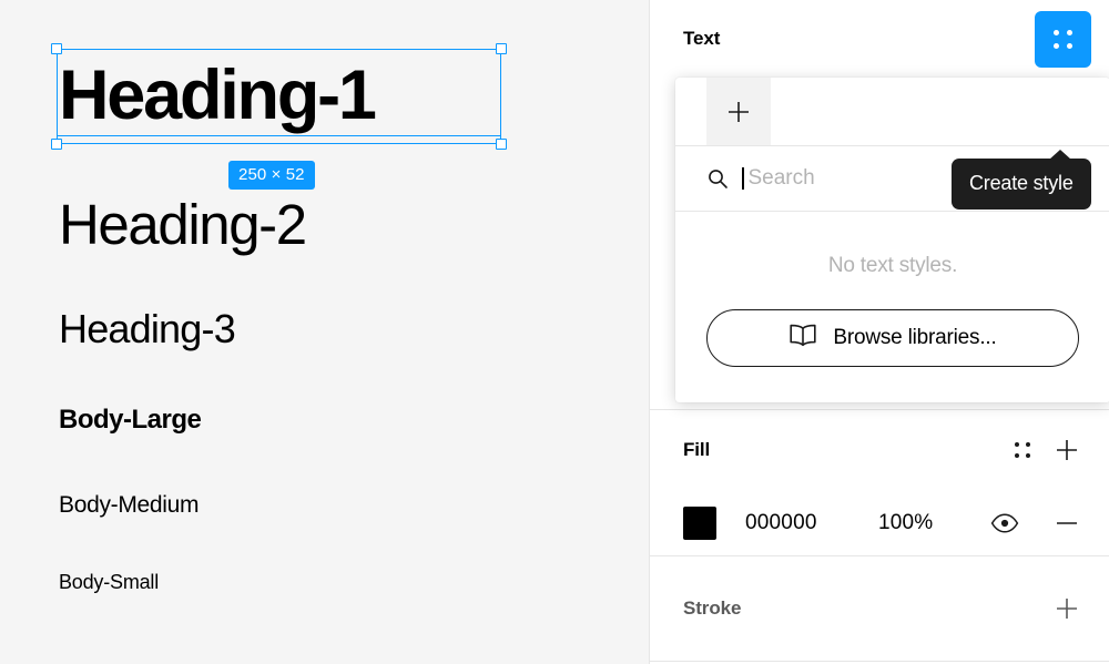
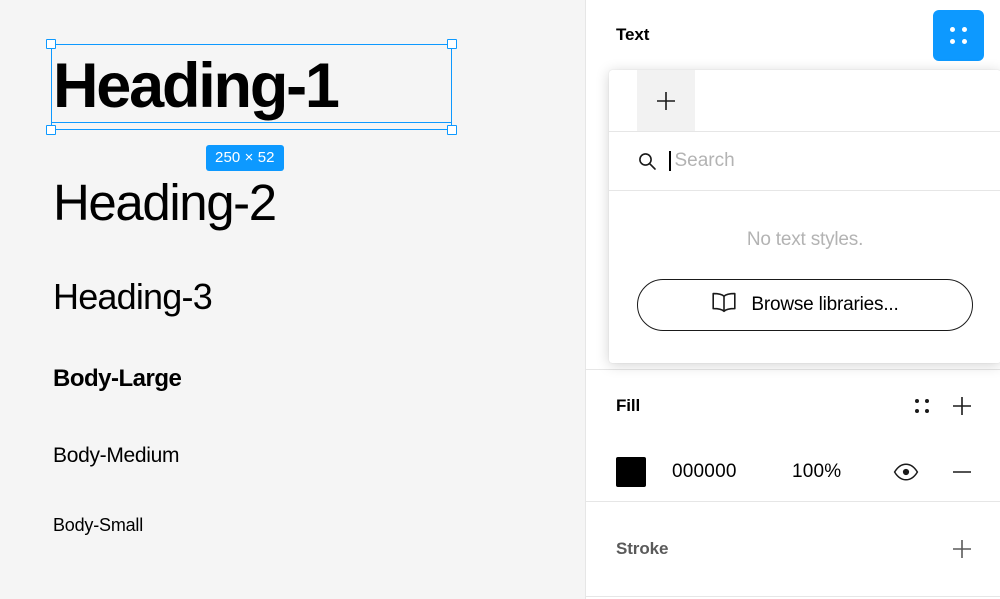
  Heading-1
  Heading-2
  Heading-3
  Body-Large
  Body-Medium
  Body-Small
  250 × 52
  Text
  Search
  No text styles.
  Browse libraries...
  Fill
  000000
  100%
  Stroke
- Create style
